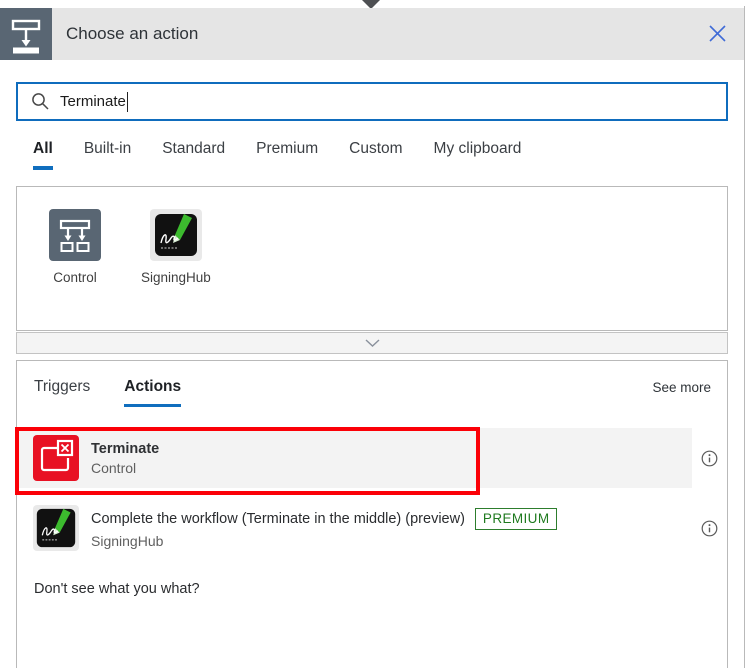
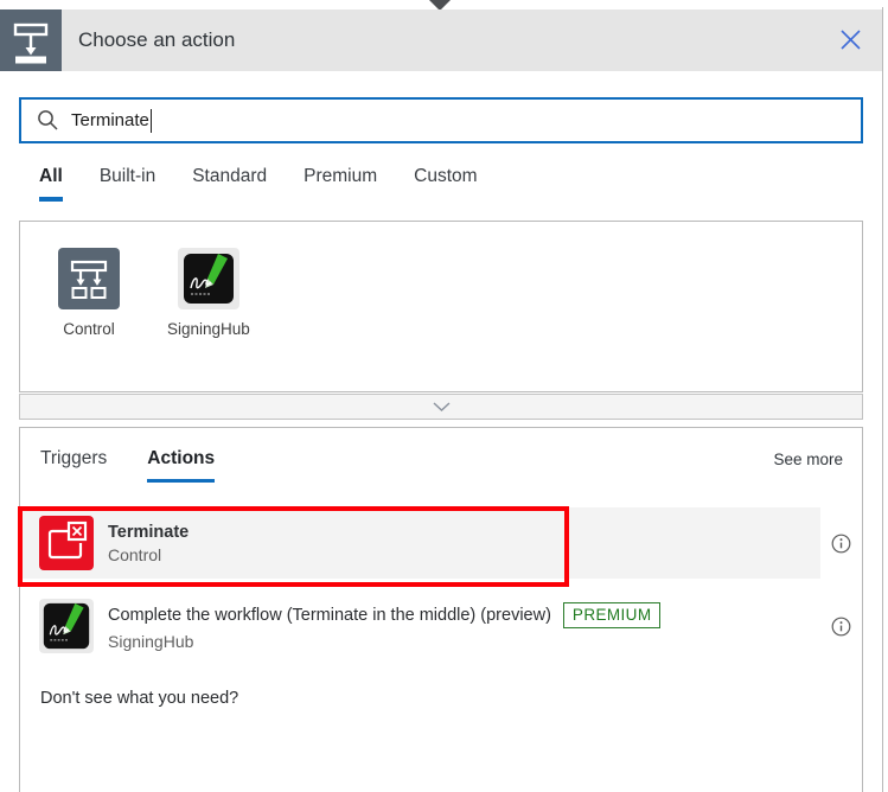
  Choose an action
  Terminate
  All
  Built-in
  Standard
  Premium
  Custom
- My clipboard
  Control
  SigningHub
  Triggers
  Actions
  See more
  Terminate
  Control
  Complete the workflow (Terminate in the middle) (preview)
  PREMIUM
  SigningHub
- Don't see what you what?
+ Don't see what you need?
